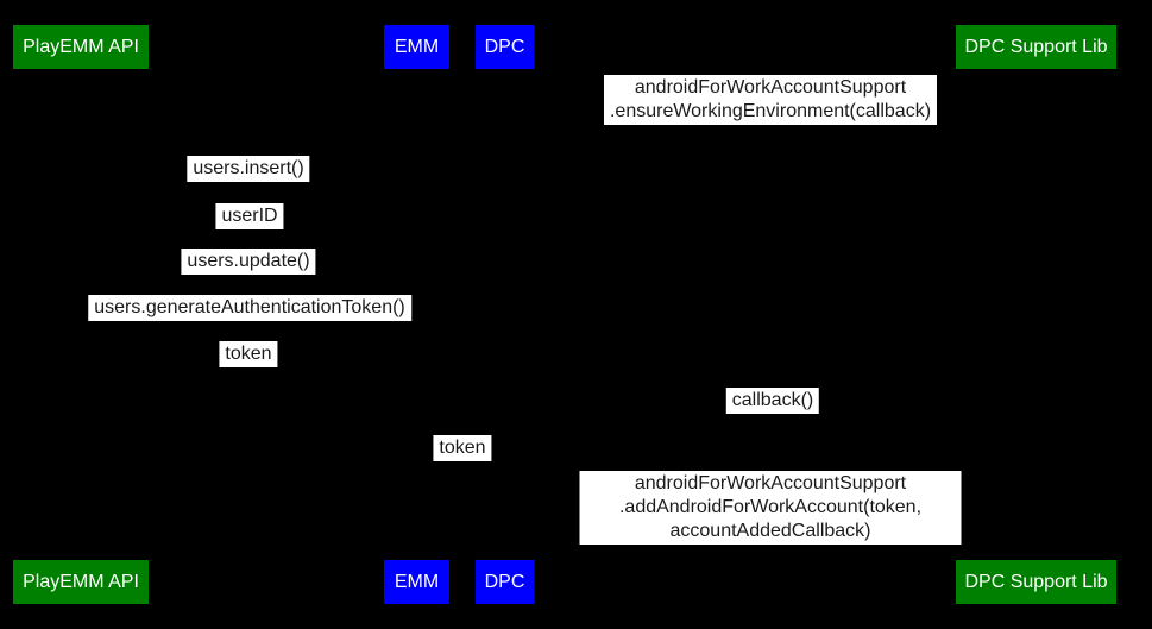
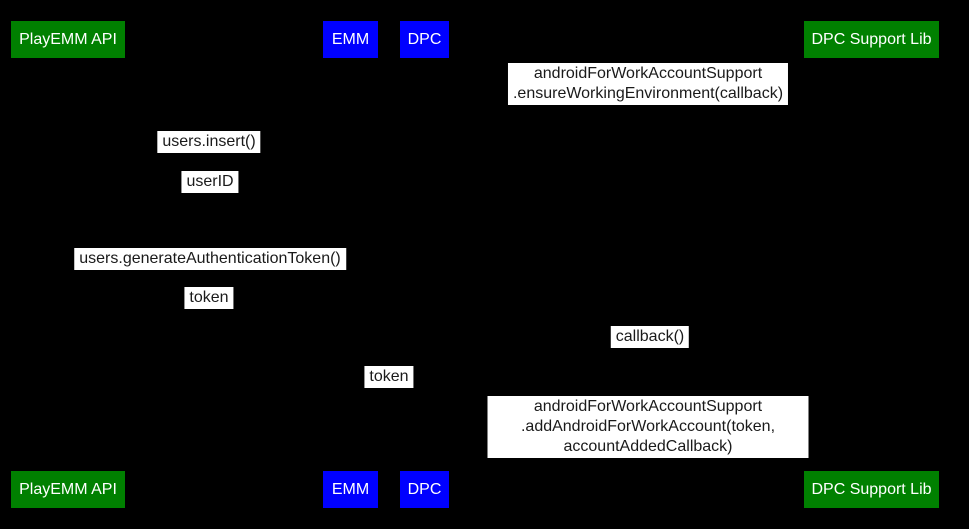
  PlayEMM API
  EMM
  DPC
  DPC Support Lib
  PlayEMM API
  EMM
  DPC
  DPC Support Lib
  androidForWorkAccountSupport
  .ensureWorkingEnvironment(callback)
  users.insert()
  userID
- users.update()
  users.generateAuthenticationToken()
  token
  callback()
  token
  androidForWorkAccountSupport
  .addAndroidForWorkAccount(token, accountAddedCallback)
